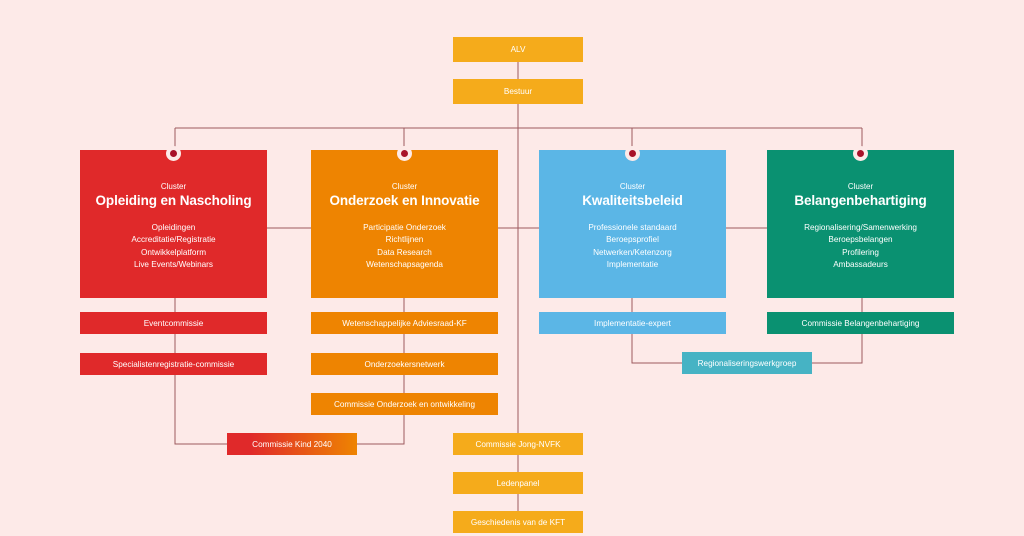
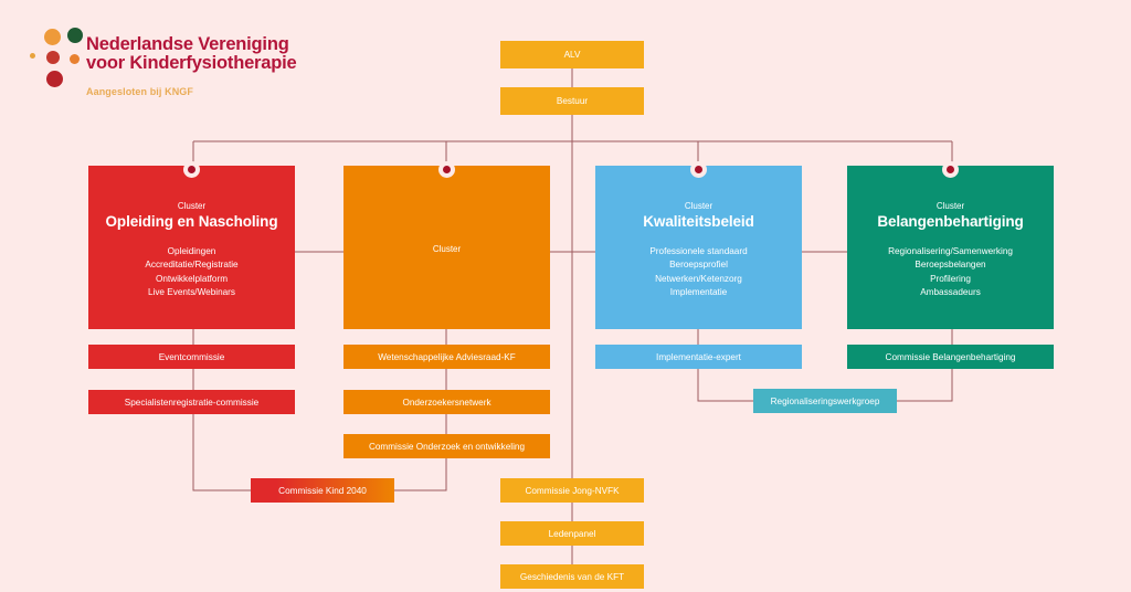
+ Nederlandse Vereniging
+ voor Kinderfysiotherapie
+ Aangesloten bij KNGF
  ALV
  Bestuur
  Cluster
  Opleiding en Nascholing
  Opleidingen
  Accreditatie/Registratie
  Ontwikkelplatform
  Live Events/Webinars
  Cluster
- Onderzoek en Innovatie
- Participatie Onderzoek
- Richtlijnen
- Data Research
- Wetenschapsagenda
  Cluster
  Kwaliteitsbeleid
  Professionele standaard
  Beroepsprofiel
  Netwerken/Ketenzorg
  Implementatie
  Cluster
  Belangenbehartiging
  Regionalisering/Samenwerking
  Beroepsbelangen
  Profilering
  Ambassadeurs
  Eventcommissie
  Specialistenregistratie-commissie
  Wetenschappelijke Adviesraad-KF
  Onderzoekersnetwerk
  Commissie Onderzoek en ontwikkeling
  Implementatie-expert
  Commissie Belangenbehartiging
  Regionaliseringswerkgroep
  Commissie Kind 2040
  Commissie Jong-NVFK
  Ledenpanel
  Geschiedenis van de KFT
